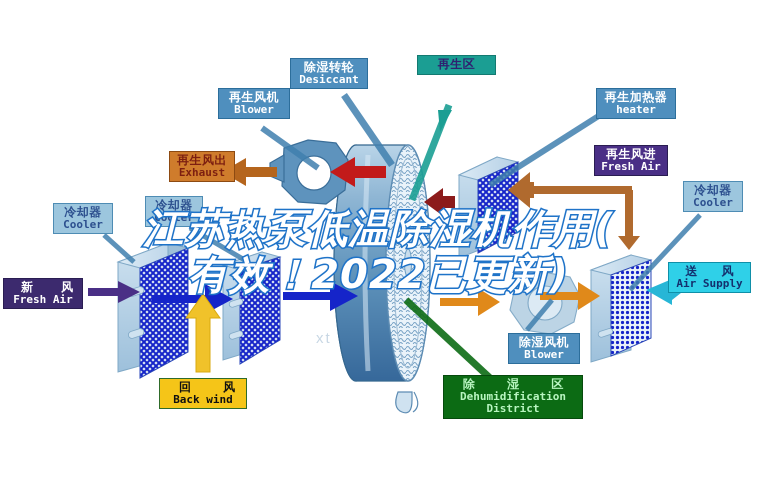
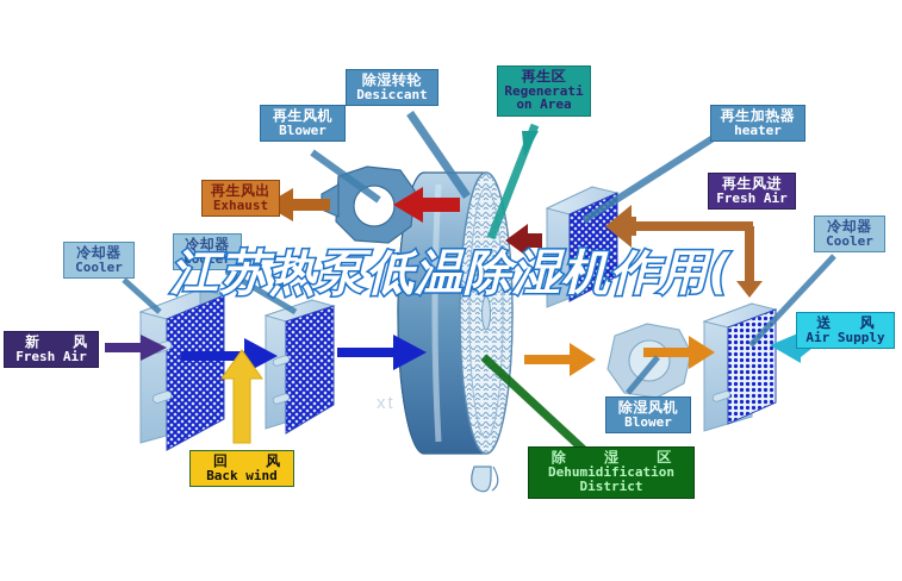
  除湿转轮
  Desiccant
  再生风机
  Blower
  再生风出
  Exhaust
  冷却器
  Cooler
  冷却器
  Cooler
  再生区
+ Regenerati on Area
  再生加热器
  heater
  再生风进
  Fresh Air
  冷却器
  Cooler
  新 风
  Fresh Air
  送 风
  Air Supply
  回 风
  Back wind
  除湿风机
  Blower
  除 湿 区
  Dehumidification District
  xt
  江苏热泵低温除湿机作用(
- 有效！2022已更新)
